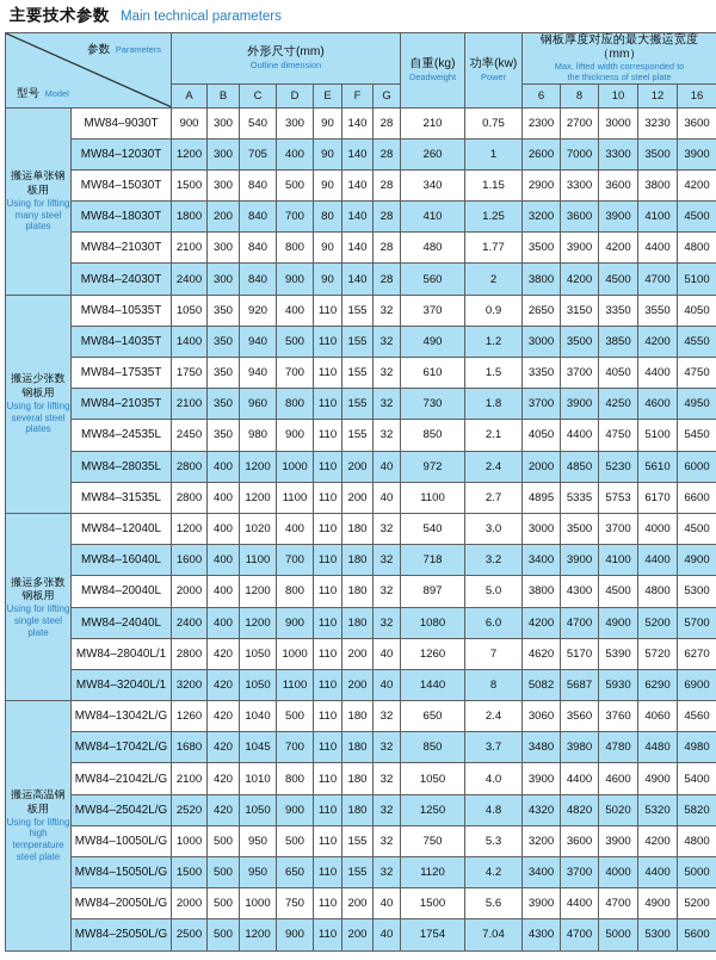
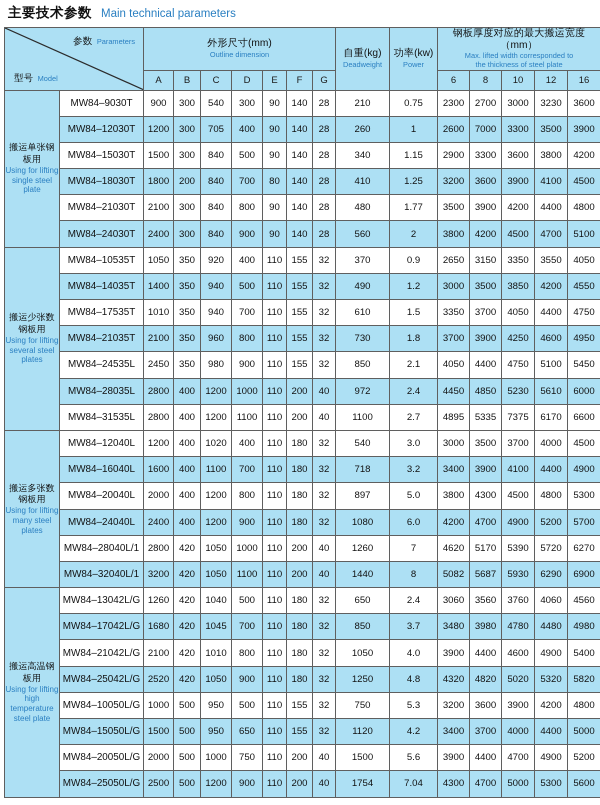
  主要技术参数
  Main technical parameters
  参数 Parameters 型号 Model	外形尺寸(mm) Outline dimension	自重(kg) Deadweight	功率(kw) Power	钢板厚度对应的最大搬运宽度（mm） Max. lifted width corresponded to the thickness of steel plate
  A	B	C	D	E	F	G	6	8	10	12	16
- 搬运单张钢板用Using for lifting many steel plates	MW84–9030T	900	300	540	300	90	140	28	210	0.75	2300	2700	3000	3230	3600
+ 搬运单张钢板用Using for lifting single steel plate	MW84–9030T	900	300	540	300	90	140	28	210	0.75	2300	2700	3000	3230	3600
  MW84–12030T	1200	300	705	400	90	140	28	260	1	2600	7000	3300	3500	3900
  MW84–15030T	1500	300	840	500	90	140	28	340	1.15	2900	3300	3600	3800	4200
  MW84–18030T	1800	200	840	700	80	140	28	410	1.25	3200	3600	3900	4100	4500
  MW84–21030T	2100	300	840	800	90	140	28	480	1.77	3500	3900	4200	4400	4800
  MW84–24030T	2400	300	840	900	90	140	28	560	2	3800	4200	4500	4700	5100
  搬运少张数钢板用Using for lifting several steel plates	MW84–10535T	1050	350	920	400	110	155	32	370	0.9	2650	3150	3350	3550	4050
  MW84–14035T	1400	350	940	500	110	155	32	490	1.2	3000	3500	3850	4200	4550
- MW84–17535T	1750	350	940	700	110	155	32	610	1.5	3350	3700	4050	4400	4750
+ MW84–17535T	1010	350	940	700	110	155	32	610	1.5	3350	3700	4050	4400	4750
  MW84–21035T	2100	350	960	800	110	155	32	730	1.8	3700	3900	4250	4600	4950
  MW84–24535L	2450	350	980	900	110	155	32	850	2.1	4050	4400	4750	5100	5450
- MW84–28035L	2800	400	1200	1000	110	200	40	972	2.4	2000	4850	5230	5610	6000
+ MW84–28035L	2800	400	1200	1000	110	200	40	972	2.4	4450	4850	5230	5610	6000
- MW84–31535L	2800	400	1200	1100	110	200	40	1100	2.7	4895	5335	5753	6170	6600
+ MW84–31535L	2800	400	1200	1100	110	200	40	1100	2.7	4895	5335	7375	6170	6600
- 搬运多张数钢板用Using for lifting single steel plate	MW84–12040L	1200	400	1020	400	110	180	32	540	3.0	3000	3500	3700	4000	4500
+ 搬运多张数钢板用Using for lifting many steel plates	MW84–12040L	1200	400	1020	400	110	180	32	540	3.0	3000	3500	3700	4000	4500
  MW84–16040L	1600	400	1100	700	110	180	32	718	3.2	3400	3900	4100	4400	4900
  MW84–20040L	2000	400	1200	800	110	180	32	897	5.0	3800	4300	4500	4800	5300
  MW84–24040L	2400	400	1200	900	110	180	32	1080	6.0	4200	4700	4900	5200	5700
  MW84–28040L/1	2800	420	1050	1000	110	200	40	1260	7	4620	5170	5390	5720	6270
  MW84–32040L/1	3200	420	1050	1100	110	200	40	1440	8	5082	5687	5930	6290	6900
  搬运高温钢板用Using for lifting high temperature steel plate	MW84–13042L/G	1260	420	1040	500	110	180	32	650	2.4	3060	3560	3760	4060	4560
  MW84–17042L/G	1680	420	1045	700	110	180	32	850	3.7	3480	3980	4780	4480	4980
  MW84–21042L/G	2100	420	1010	800	110	180	32	1050	4.0	3900	4400	4600	4900	5400
  MW84–25042L/G	2520	420	1050	900	110	180	32	1250	4.8	4320	4820	5020	5320	5820
  MW84–10050L/G	1000	500	950	500	110	155	32	750	5.3	3200	3600	3900	4200	4800
  MW84–15050L/G	1500	500	950	650	110	155	32	1120	4.2	3400	3700	4000	4400	5000
  MW84–20050L/G	2000	500	1000	750	110	200	40	1500	5.6	3900	4400	4700	4900	5200
  MW84–25050L/G	2500	500	1200	900	110	200	40	1754	7.04	4300	4700	5000	5300	5600
